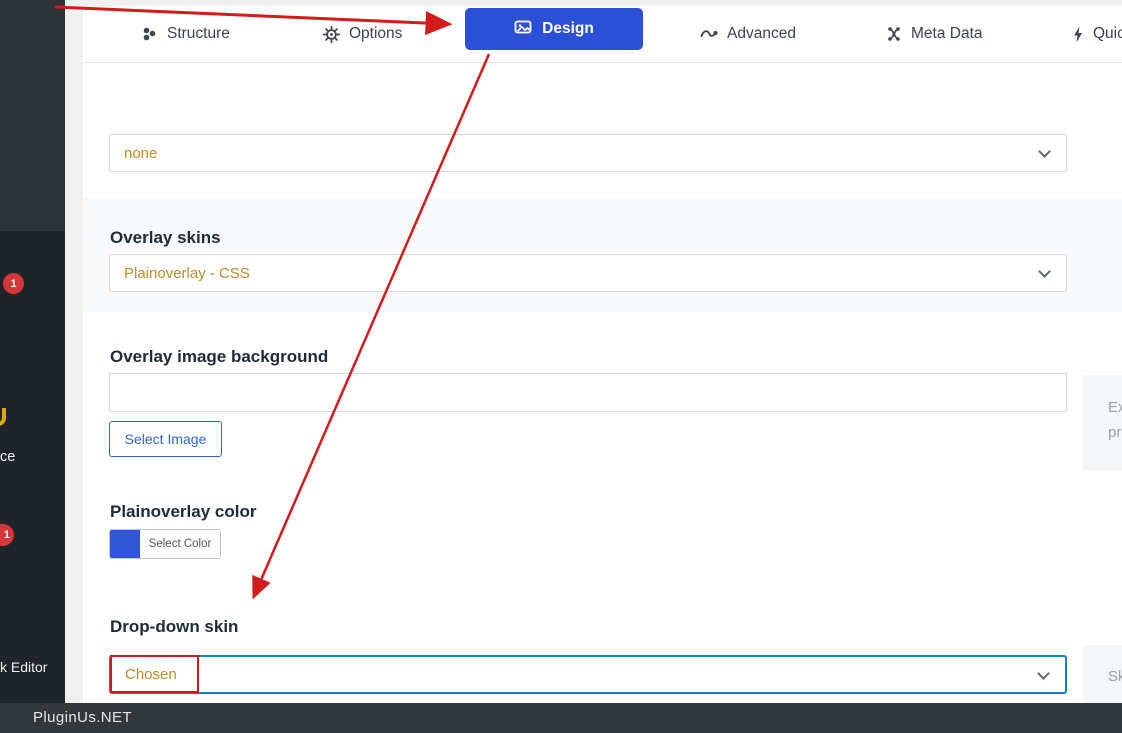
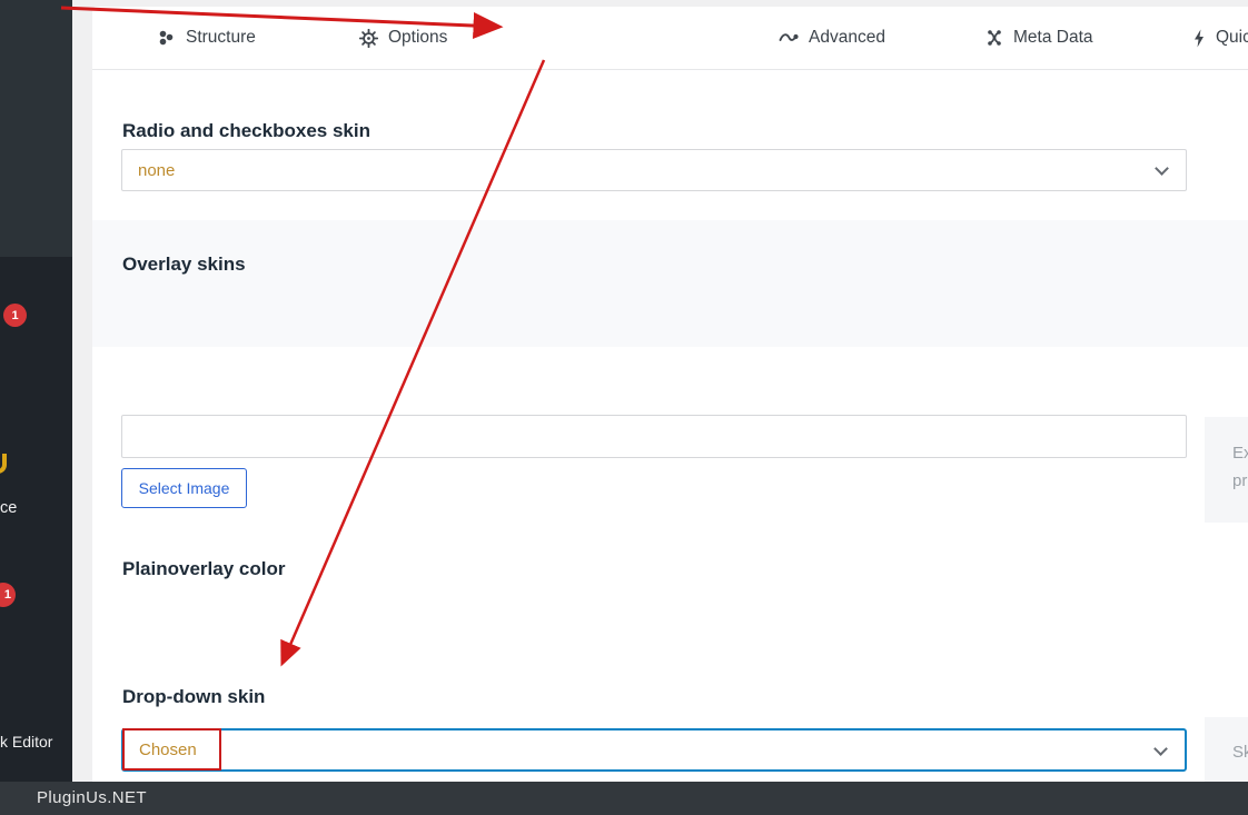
  1
  ce
  1
  k Editor
  Structure
  Options
- Design
  Advanced
  Meta Data
  Quic
+ Radio and checkboxes skin
  none
  Overlay skins
- Plainoverlay - CSS
- Overlay image background
  Select Image
  Plainoverlay color
- Select Color
  Drop-down skin
  Chosen
  pr
  PluginUs.NET
